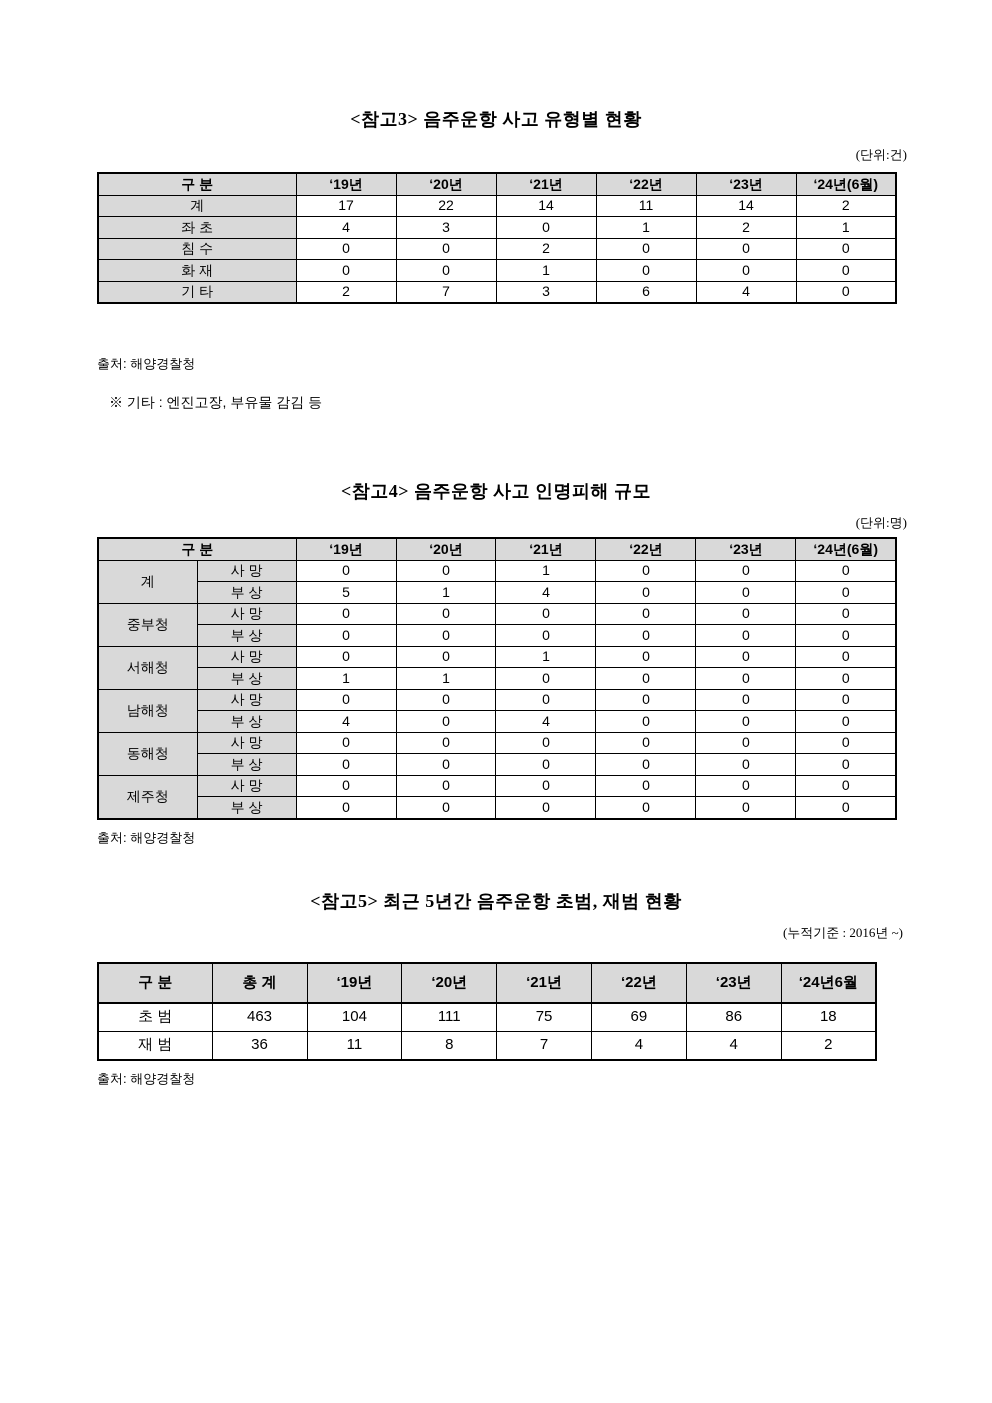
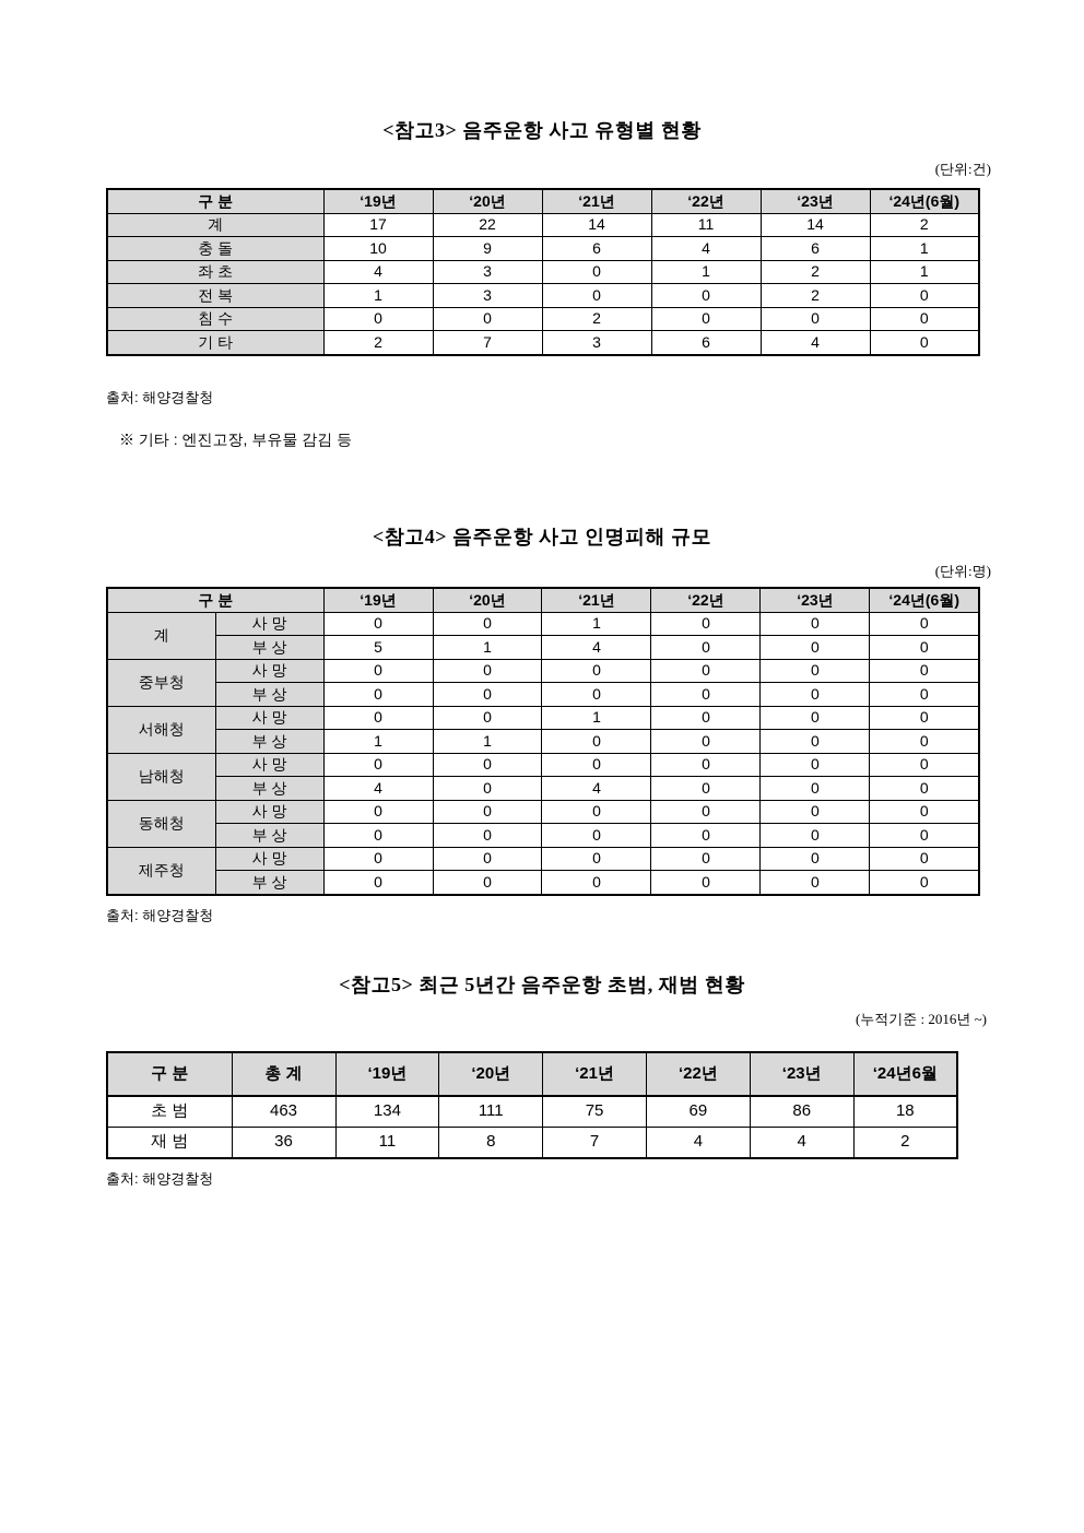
  <참고3> 음주운항 사고 유형별 현황
  (단위:건)
  구 분	‘19년	‘20년	‘21년	‘22년	‘23년	‘24년(6월)
  계	17	22	14	11	14	2
+ 충 돌	10	9	6	4	6	1
  좌 초	4	3	0	1	2	1
+ 전 복	1	3	0	0	2	0
  침 수	0	0	2	0	0	0
- 화 재	0	0	1	0	0	0
  기 타	2	7	3	6	4	0
  출처: 해양경찰청
  ※ 기타 : 엔진고장, 부유물 감김 등
  <참고4> 음주운항 사고 인명피해 규모
  (단위:명)
  구 분	‘19년	‘20년	‘21년	‘22년	‘23년	‘24년(6월)
  계	사 망	0	0	1	0	0	0
  부 상	5	1	4	0	0	0
  중부청	사 망	0	0	0	0	0	0
  부 상	0	0	0	0	0	0
  서해청	사 망	0	0	1	0	0	0
  부 상	1	1	0	0	0	0
  남해청	사 망	0	0	0	0	0	0
  부 상	4	0	4	0	0	0
  동해청	사 망	0	0	0	0	0	0
  부 상	0	0	0	0	0	0
  제주청	사 망	0	0	0	0	0	0
  부 상	0	0	0	0	0	0
  출처: 해양경찰청
  <참고5> 최근 5년간 음주운항 초범, 재범 현황
  (누적기준 : 2016년 ~)
  구 분	총 계	‘19년	‘20년	‘21년	‘22년	‘23년	‘24년6월
- 초 범	463	104	111	75	69	86	18
+ 초 범	463	134	111	75	69	86	18
  재 범	36	11	8	7	4	4	2
  출처: 해양경찰청
